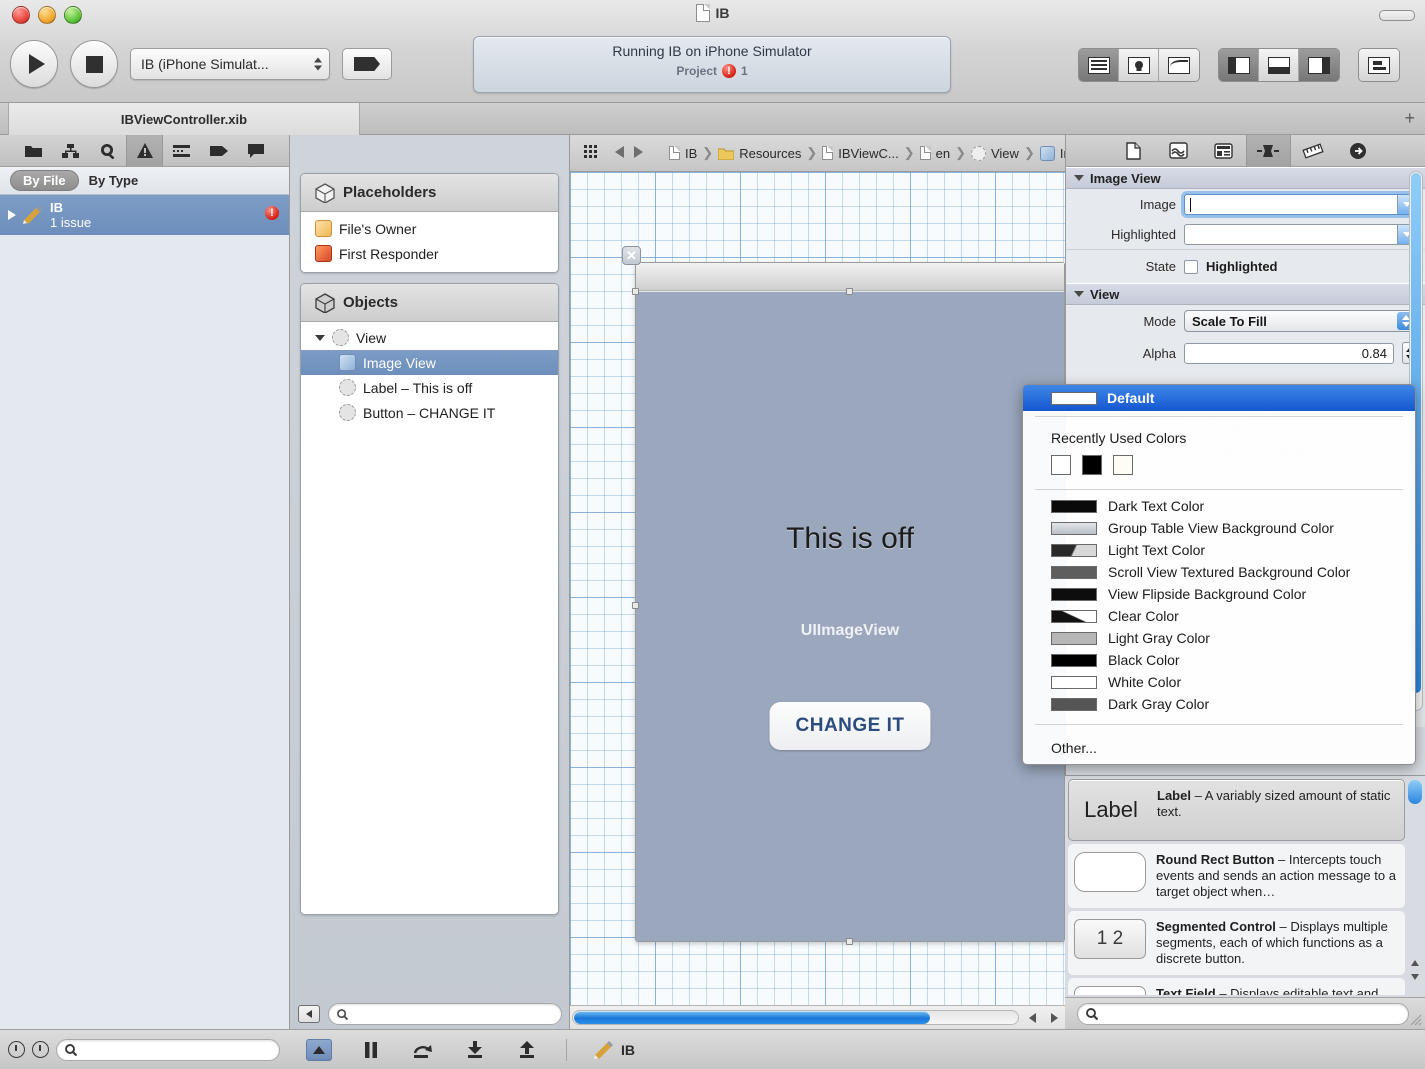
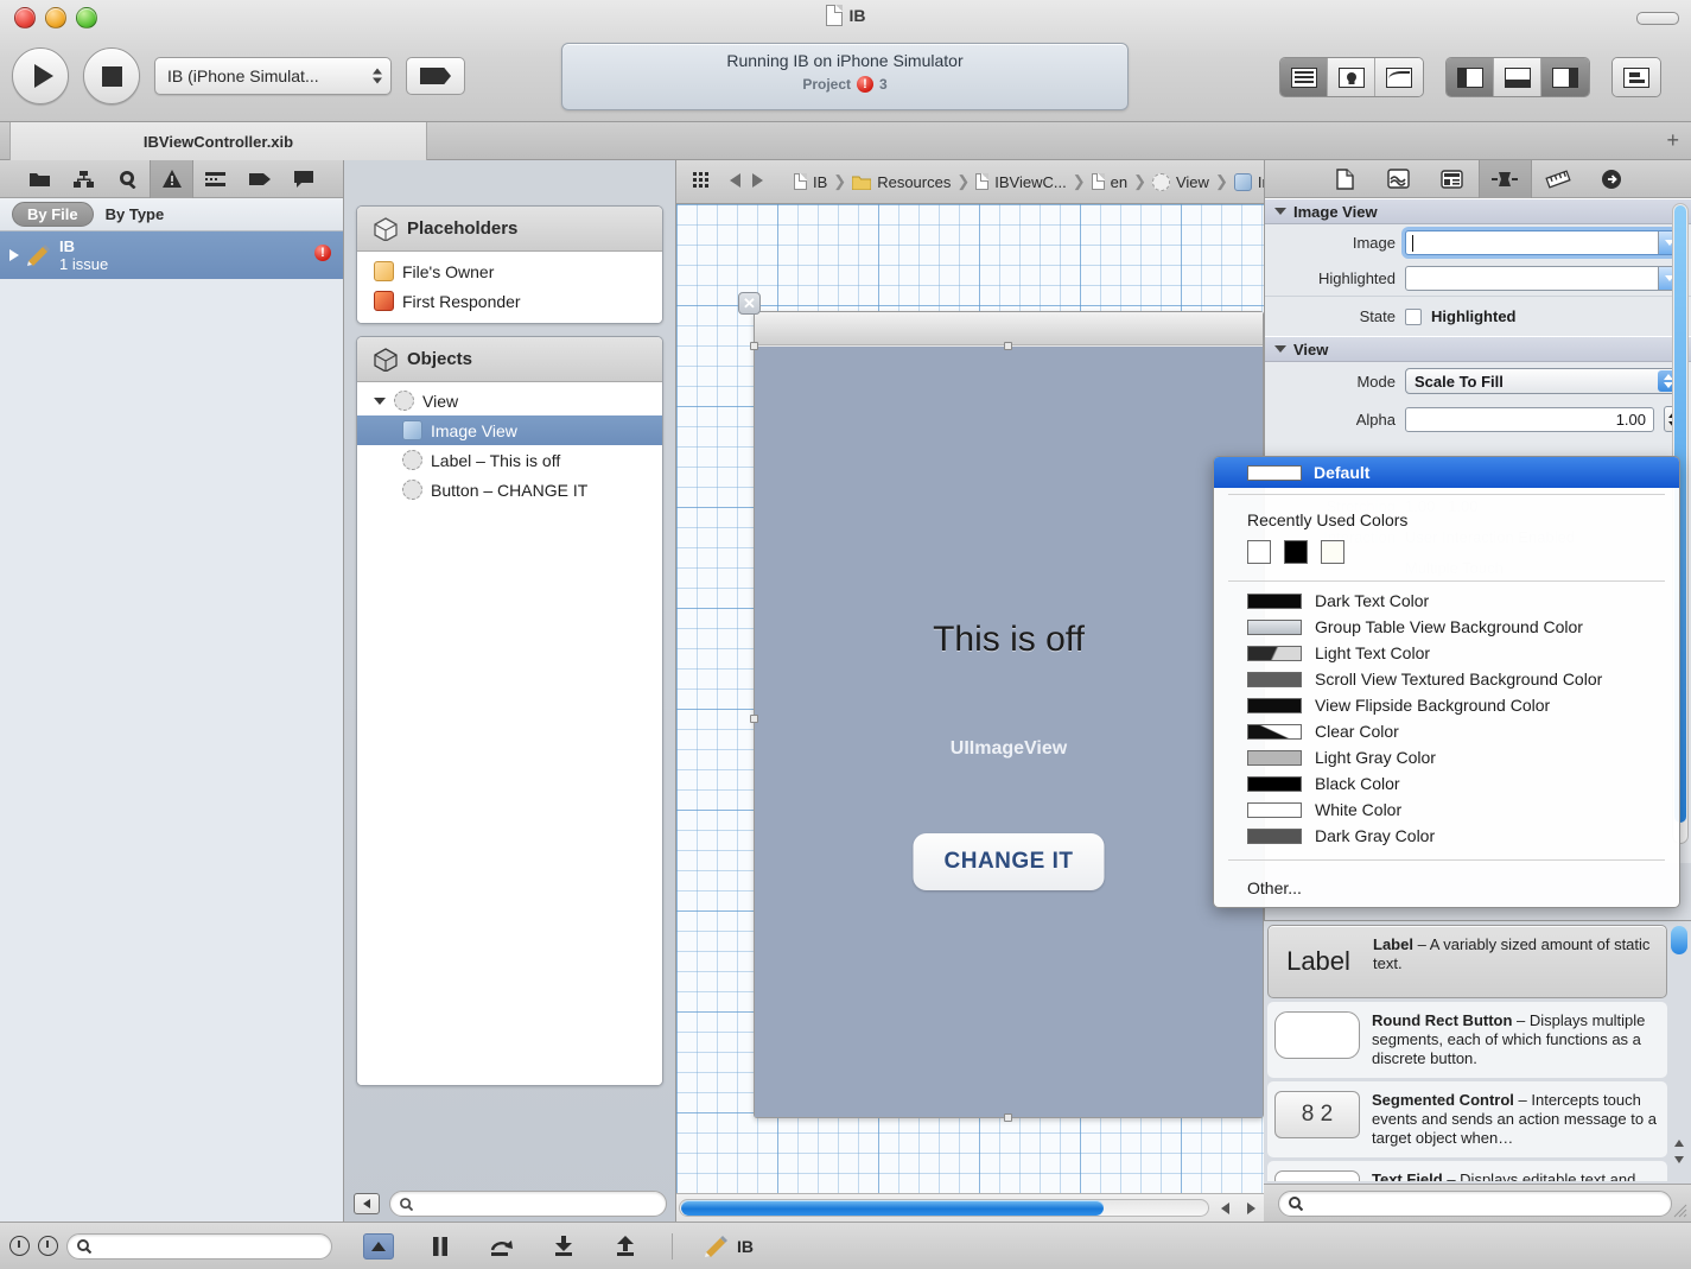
  IB
  IB (iPhone Simulat...
  Running IB on iPhone Simulator
  Project
  !
- 1
+ 3
  IBViewController.xib
  +
  By File
  By Type
  IB
  1 issue
  !
  Placeholders
  File's Owner
  First Responder
  Objects
  View
  Image View
  Label – This is off
  Button – CHANGE IT
  IB
  ❯
  Resources
  ❯
  IBViewC...
  ❯
  en
  ❯
  View
  ❯
  ✕
  This is off
  UIImageView
  CHANGE IT
  Image View
  Image
  Highlighted
  State
  Highlighted
  View
  Mode
  Scale To Fill
  Alpha
- 0.84
+ 1.00
  Default
  Recently Used Colors
  Dark Text Color
  Group Table View Background Color
  Light Text Color
  Scroll View Textured Background Color
  View Flipside Background Color
  Clear Color
  Light Gray Color
  Black Color
  White Color
  Dark Gray Color
  Other...
  Label
  Label – A variably sized amount of static text.
- Round Rect Button – Intercepts touch events and sends an action message to a target object when…
+ Round Rect Button – Displays multiple segments, each of which functions as a discrete button.
- 1 2
+ 8 2
- Segmented Control – Displays multiple segments, each of which functions as a discrete button.
+ Segmented Control – Intercepts touch events and sends an action message to a target object when…
  IB
